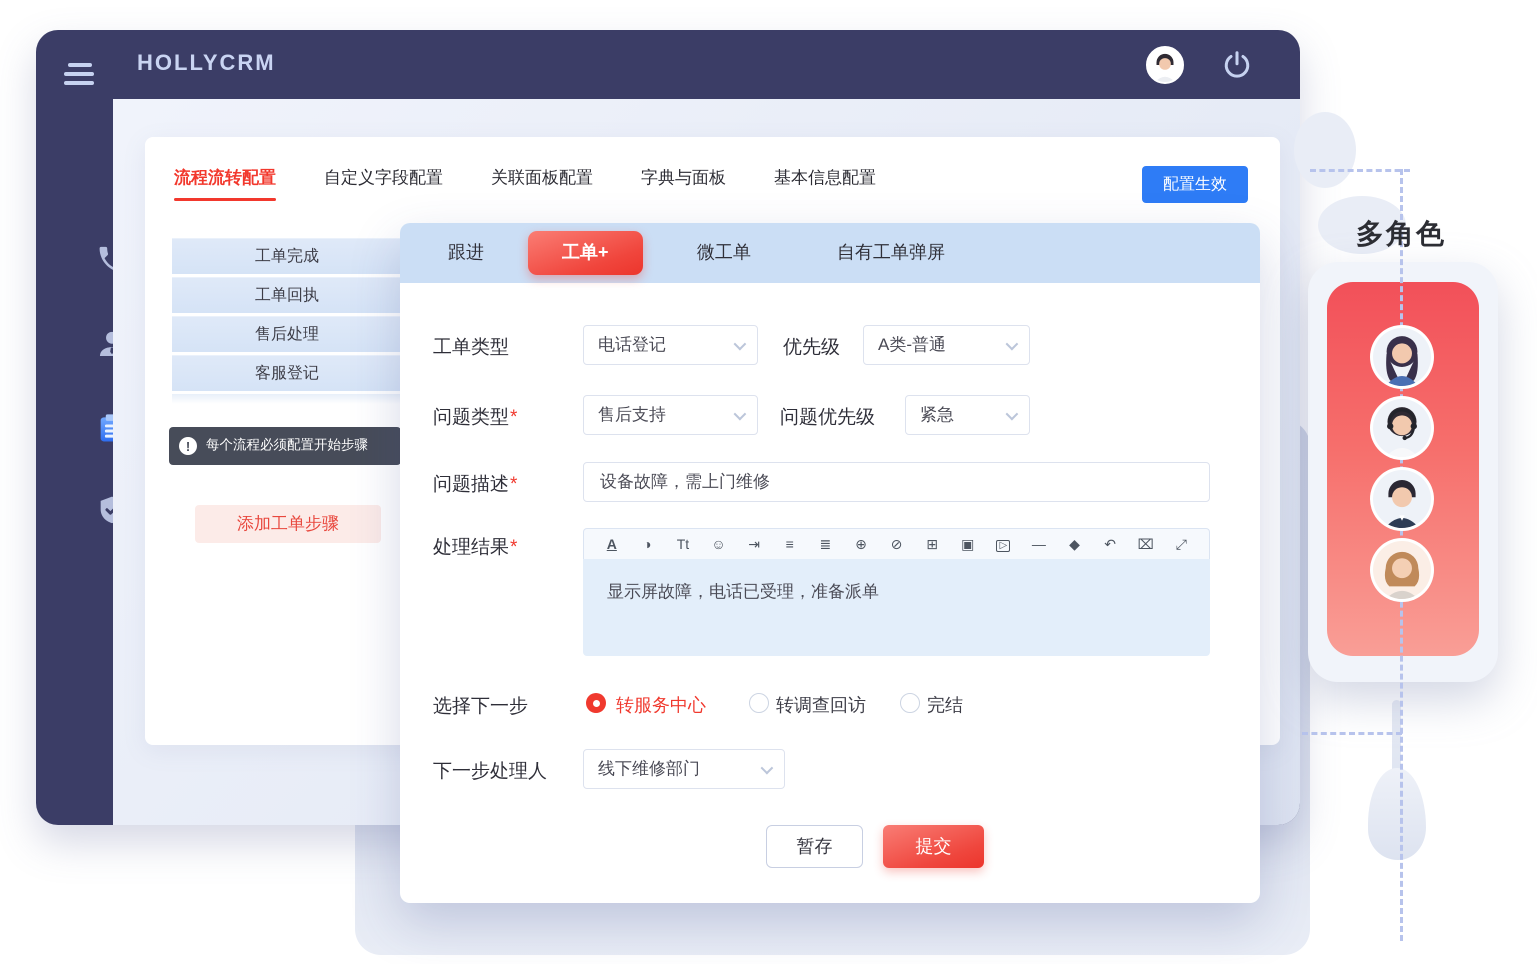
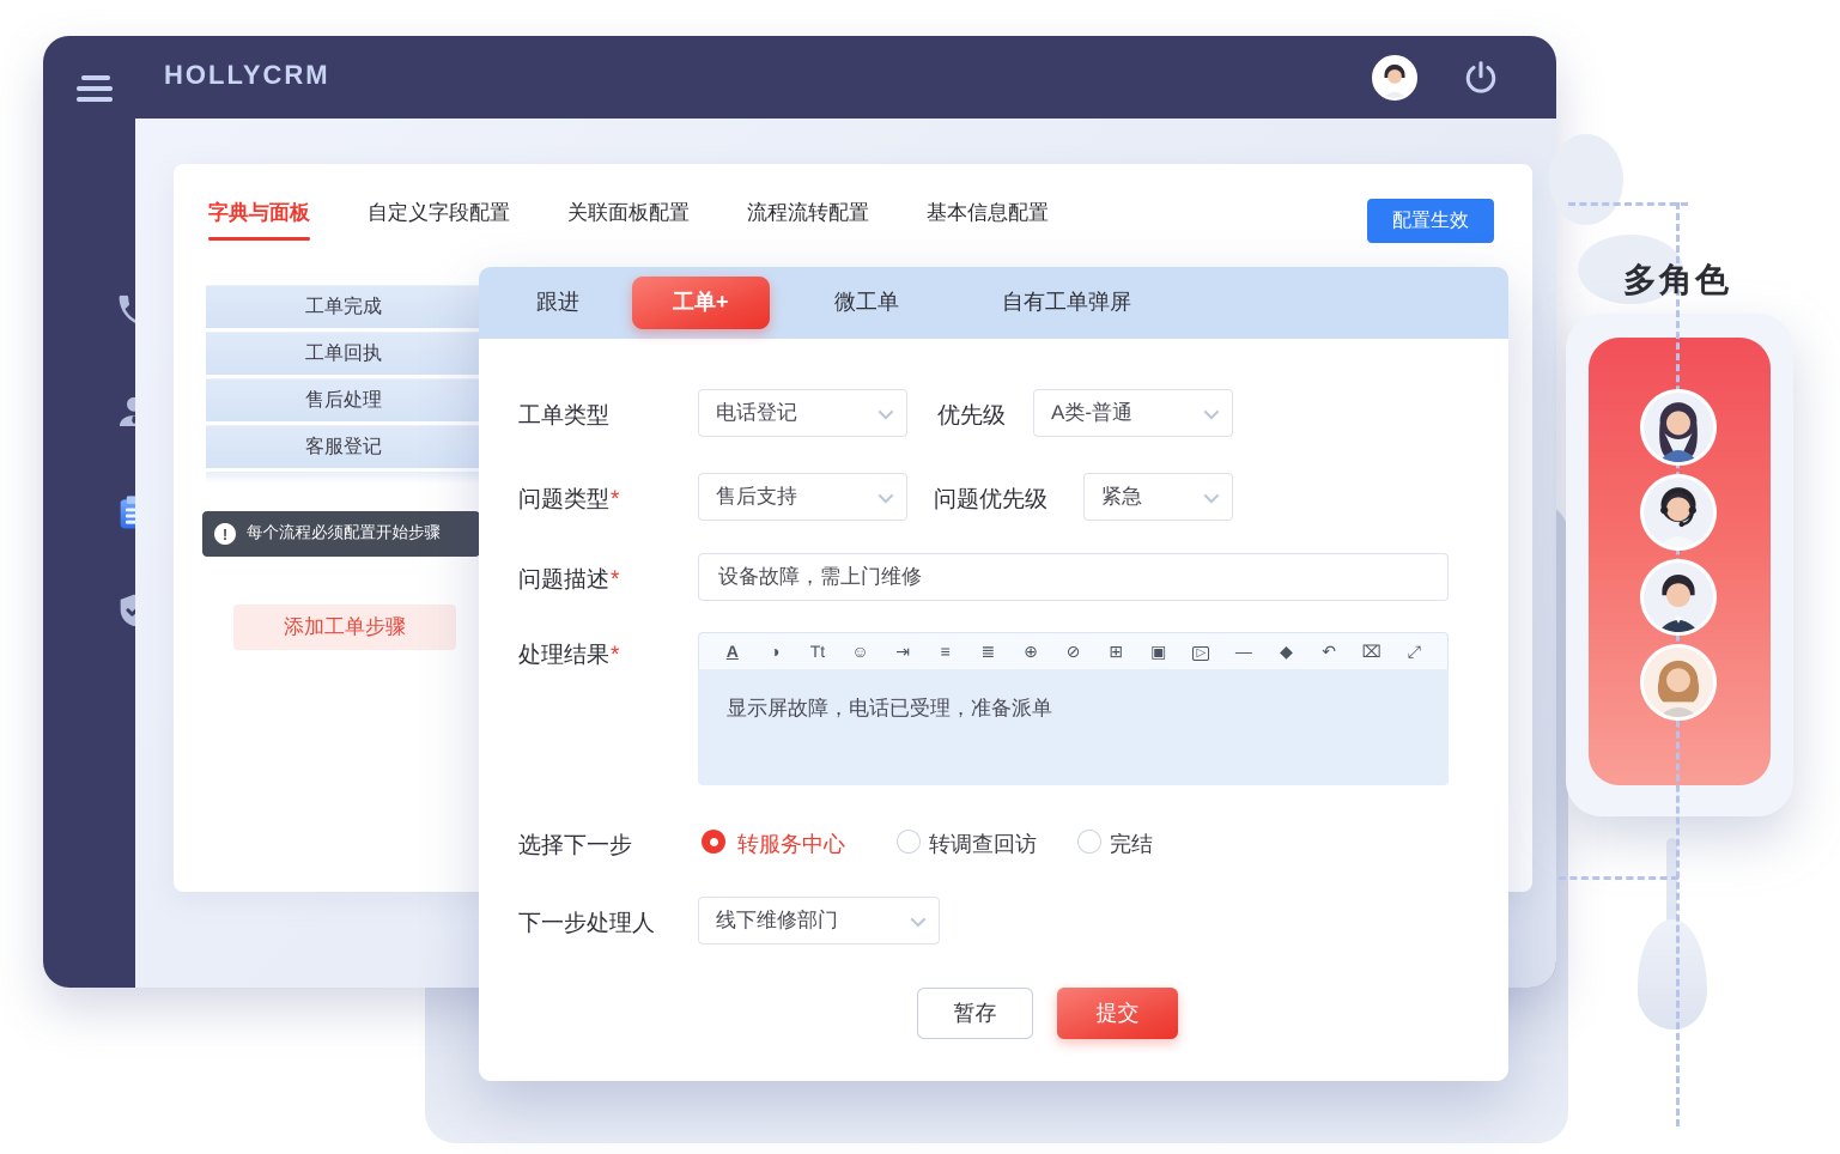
  多角色
  HOLLYCRM
- 流程流转配置
+ 字典与面板
  自定义字段配置
  关联面板配置
- 字典与面板
+ 流程流转配置
  基本信息配置
  配置生效
  工单完成
  工单回执
  售后处理
  客服登记
  !
  每个流程必须配置开始步骤
  添加工单步骤
  跟进
  工单+
  微工单
  自有工单弹屏
  工单类型
  电话登记
  优先级
  A类-普通
  问题类型*
  售后支持
  问题优先级
  紧急
  问题描述*
  设备故障，需上门维修
  处理结果*
  A
  ◑
  Tt
  ☺
  ⇥
  ≡
  ≣
  ⊕
  ⊘
  ⊞
  ▣
  ▷
  —
  ◆
  ↶
  ⌧
  ⤢
  显示屏故障，电话已受理，准备派单
  选择下一步
  转服务中心
  转调查回访
  完结
  下一步处理人
  线下维修部门
  暂存
  提交
